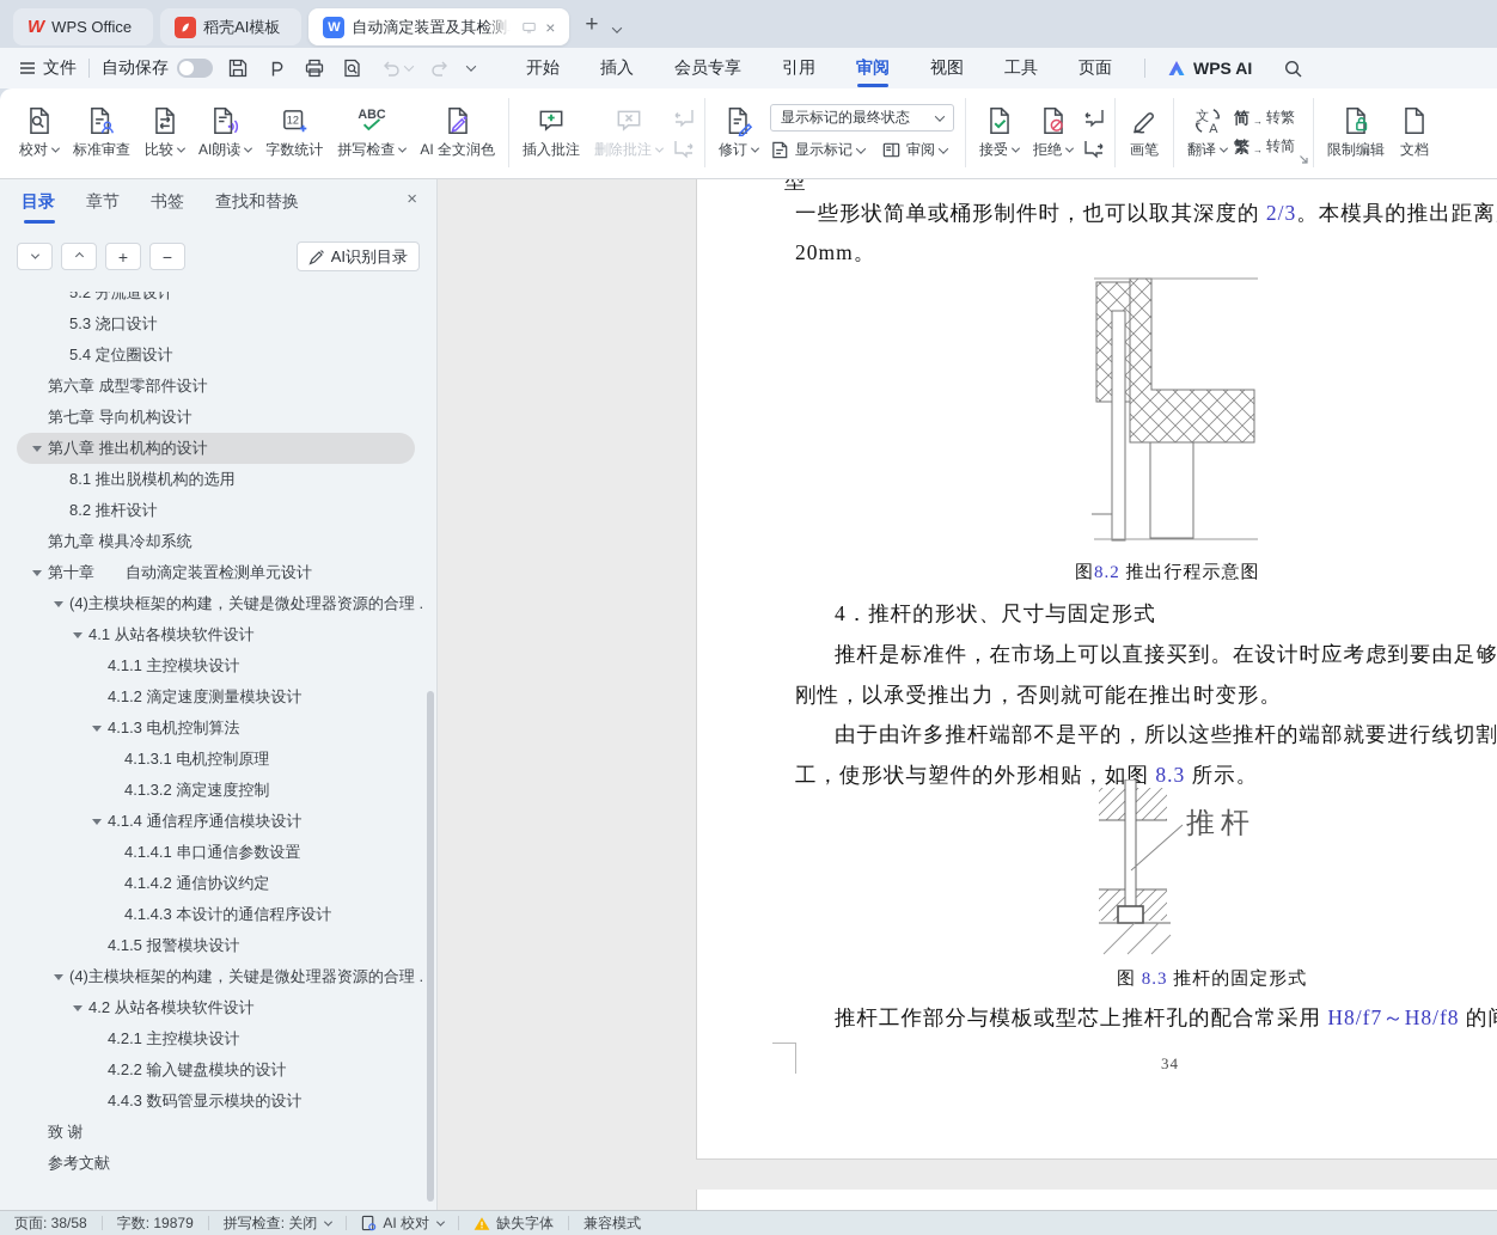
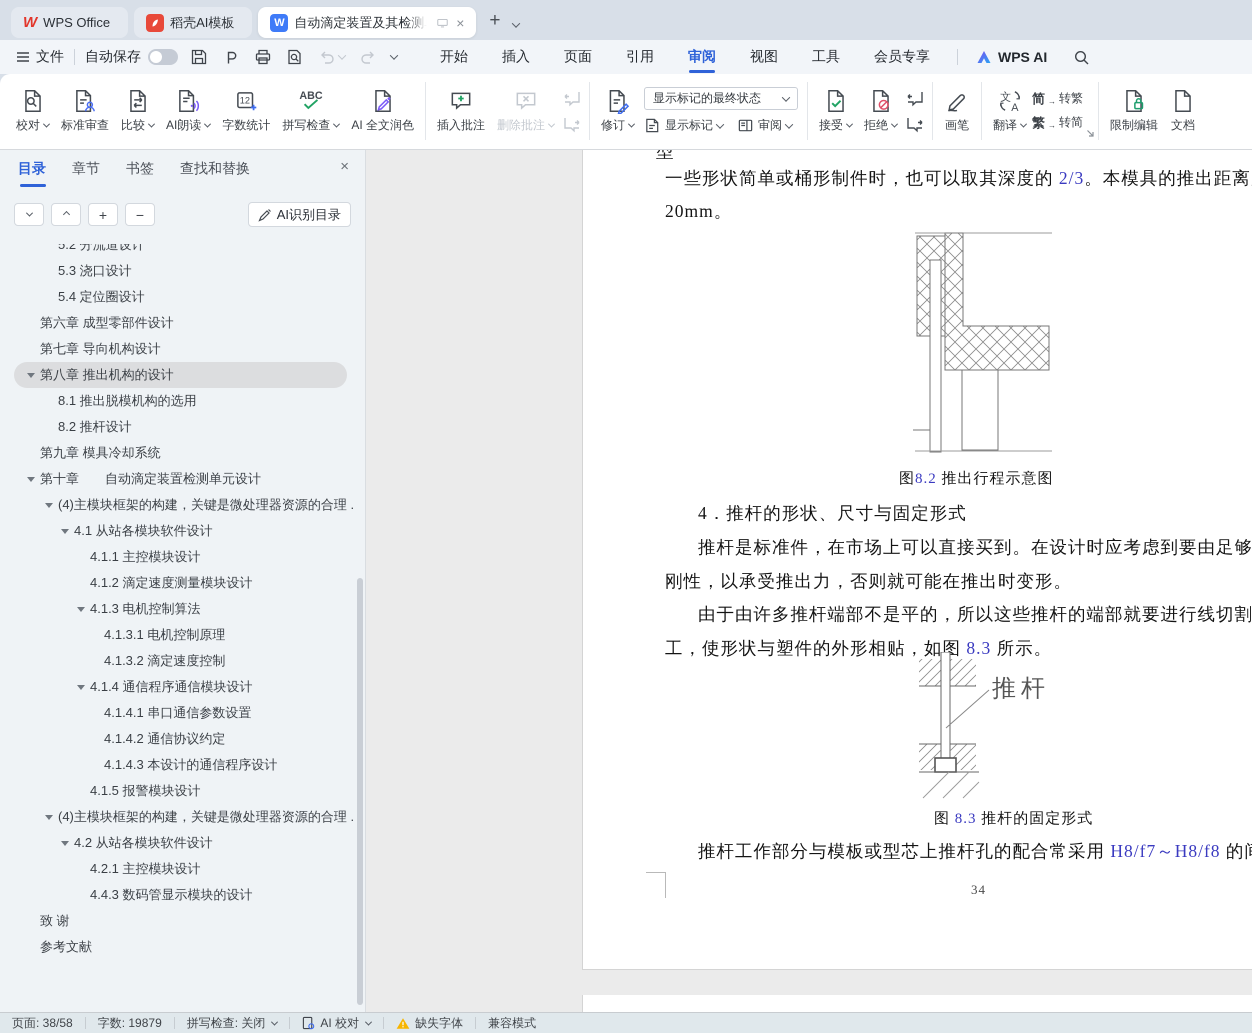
  W
  WPS Office
  稻壳AI模板
  W
  自动滴定装置及其检测
  ×
  +
  文件
  自动保存
  开始
  插入
- 会员专享
+ 页面
  引用
  审阅
  视图
  工具
- 页面
+ 会员专享
  WPS AI
  校对
  标准审查
  比较
  AI朗读
  12
  字数统计
  ABC
  拼写检查
  AI 全文润色
  插入批注
  删除批注
  修订
  显示标记的最终状态
  显示标记
  审阅
  接受
  拒绝
  画笔
  文
  A
  翻译
  简
  →
  转繁
  繁
  →
  转简
  限制编辑
  文档
  目录
  章节
  书签
  查找和替换
  ×
  +
  −
  AI识别目录
  5.2 分流道设计
  5.3 浇口设计
  5.4 定位圈设计
  第六章 成型零部件设计
  第七章 导向机构设计
  第八章 推出机构的设计
  8.1 推出脱模机构的选用
  8.2 推杆设计
  第九章 模具冷却系统
  第十章 自动滴定装置检测单元设计
  (4)主模块框架的构建，关键是微处理器资源的合理 .
  4.1 从站各模块软件设计
  4.1.1 主控模块设计
  4.1.2 滴定速度测量模块设计
  4.1.3 电机控制算法
  4.1.3.1 电机控制原理
  4.1.3.2 滴定速度控制
  4.1.4 通信程序通信模块设计
  4.1.4.1 串口通信参数设置
  4.1.4.2 通信协议约定
  4.1.4.3 本设计的通信程序设计
  4.1.5 报警模块设计
  (4)主模块框架的构建，关键是微处理器资源的合理 .
  4.2 从站各模块软件设计
  4.2.1 主控模块设计
- 4.2.2 输入键盘模块的设计
  4.4.3 数码管显示模块的设计
  致 谢
  参考文献
  型
  一些形状简单或桶形制件时，也可以取其深度的 2/3。本模具的推出距离
  20mm。
  图8.2 推出行程示意图
  4．推杆的形状、尺寸与固定形式
  推杆是标准件，在市场上可以直接买到。在设计时应考虑到要由足够
  刚性，以承受推出力，否则就可能在推出时变形。
  由于由许多推杆端部不是平的，所以这些推杆的端部就要进行线切割
  工，使形状与塑件的外形相贴，如图 8.3 所示。
  推杆
  图 8.3 推杆的固定形式
  推杆工作部分与模板或型芯上推杆孔的配合常采用 H8/f7～H8/f8 的
  34
  页面: 38/58
  字数: 19879
  拼写检查: 关闭
  AI 校对
  缺失字体
  兼容模式
